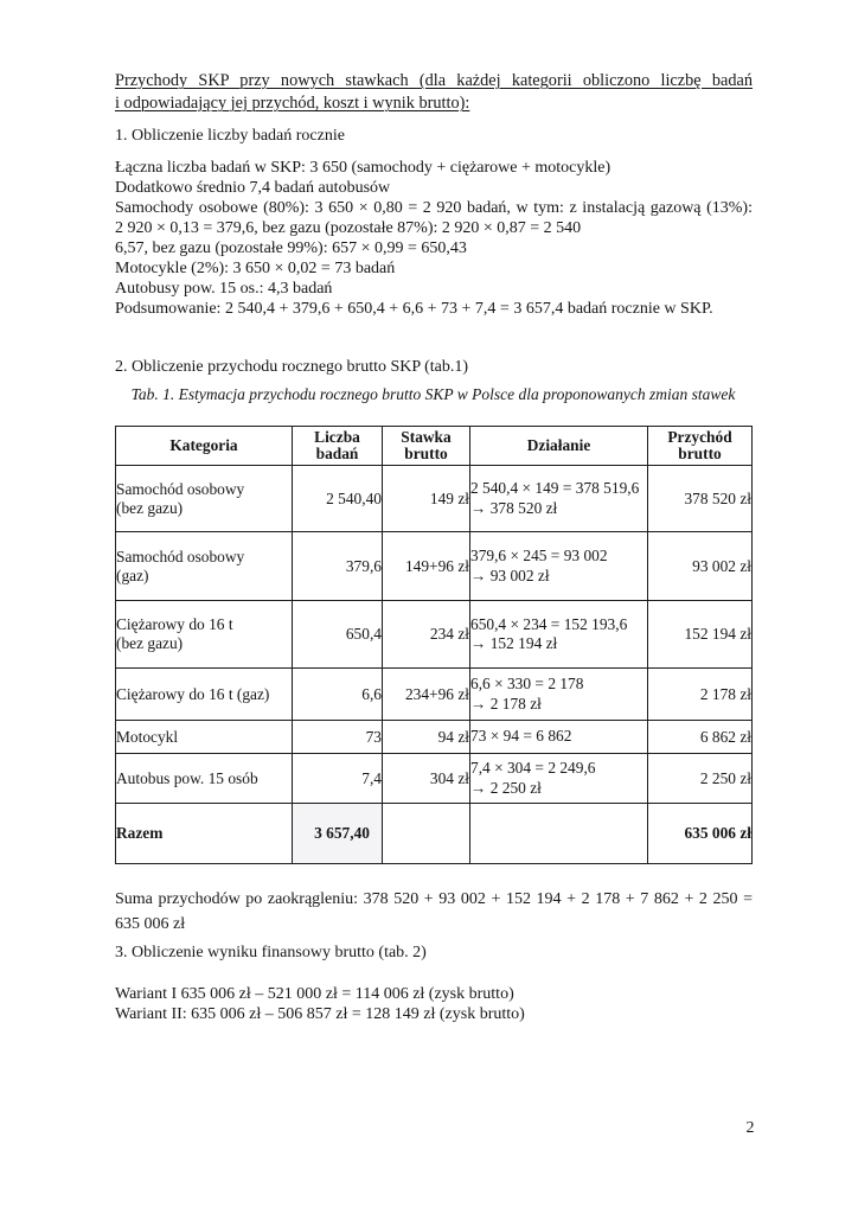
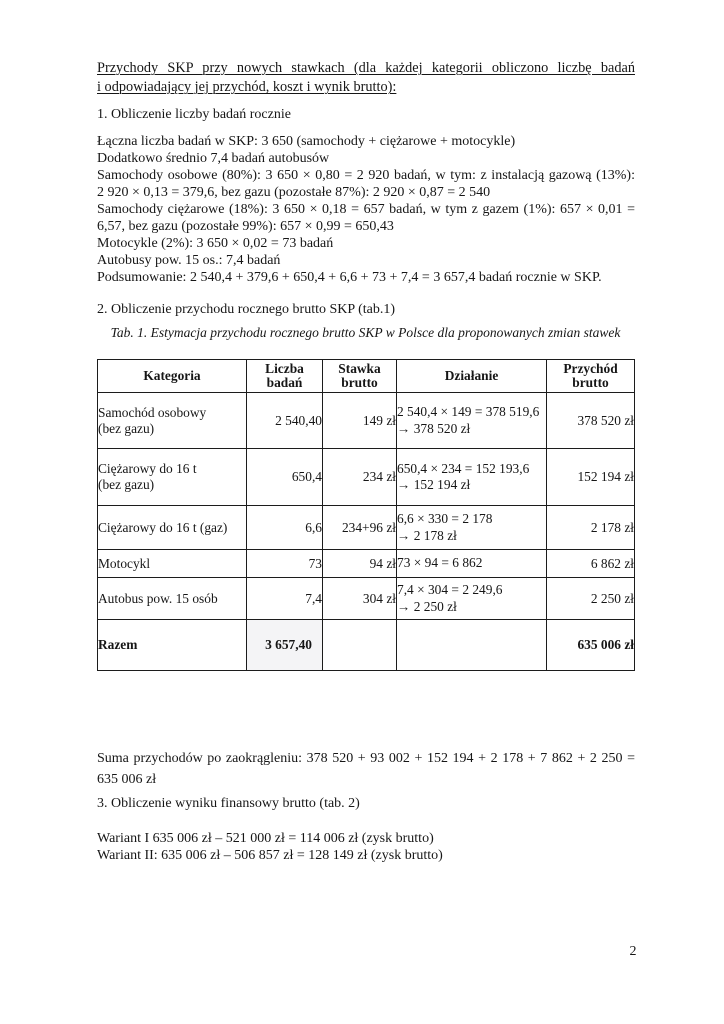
  Przychody SKP przy nowych stawkach (dla każdej kategorii obliczono liczbę badań
  i odpowiadający jej przychód, koszt i wynik brutto):
  1. Obliczenie liczby badań rocznie
  Łączna liczba badań w SKP: 3 650 (samochody + ciężarowe + motocykle)
  Dodatkowo średnio 7,4 badań autobusów
  Samochody osobowe (80%): 3 650 × 0,80 = 2 920 badań, w tym: z instalacją gazową (13%):
  2 920 × 0,13 = 379,6, bez gazu (pozostałe 87%): 2 920 × 0,87 = 2 540
+ Samochody ciężarowe (18%): 3 650 × 0,18 = 657 badań, w tym z gazem (1%): 657 × 0,01 =
  6,57, bez gazu (pozostałe 99%): 657 × 0,99 = 650,43
  Motocykle (2%): 3 650 × 0,02 = 73 badań
- Autobusy pow. 15 os.: 4,3 badań
+ Autobusy pow. 15 os.: 7,4 badań
  Podsumowanie: 2 540,4 + 379,6 + 650,4 + 6,6 + 73 + 7,4 = 3 657,4 badań rocznie w SKP.
  2. Obliczenie przychodu rocznego brutto SKP (tab.1)
  Tab. 1. Estymacja przychodu rocznego brutto SKP w Polsce dla proponowanych zmian stawek
  Kategoria	Liczba badań	Stawka brutto	Działanie	Przychód brutto
  Samochód osobowy (bez gazu)	2 540,40	149 zł	2 540,4 × 149 = 378 519,6 → 378 520 zł	378 520 zł
- Samochód osobowy (gaz)	379,6	149+96 zł	379,6 × 245 = 93 002 → 93 002 zł	93 002 zł
  Ciężarowy do 16 t (bez gazu)	650,4	234 zł	650,4 × 234 = 152 193,6 → 152 194 zł	152 194 zł
  Ciężarowy do 16 t (gaz)	6,6	234+96 zł	6,6 × 330 = 2 178 → 2 178 zł	2 178 zł
  Motocykl	73	94 zł	73 × 94 = 6 862	6 862 zł
  Autobus pow. 15 osób	7,4	304 zł	7,4 × 304 = 2 249,6 → 2 250 zł	2 250 zł
  Razem	3 657,40			635 006 zł
  Suma przychodów po zaokrągleniu: 378 520 + 93 002 + 152 194 + 2 178 + 7 862 + 2 250 =
  635 006 zł
  3. Obliczenie wyniku finansowy brutto (tab. 2)
  Wariant I 635 006 zł – 521 000 zł = 114 006 zł (zysk brutto)
  Wariant II: 635 006 zł – 506 857 zł = 128 149 zł (zysk brutto)
  2
